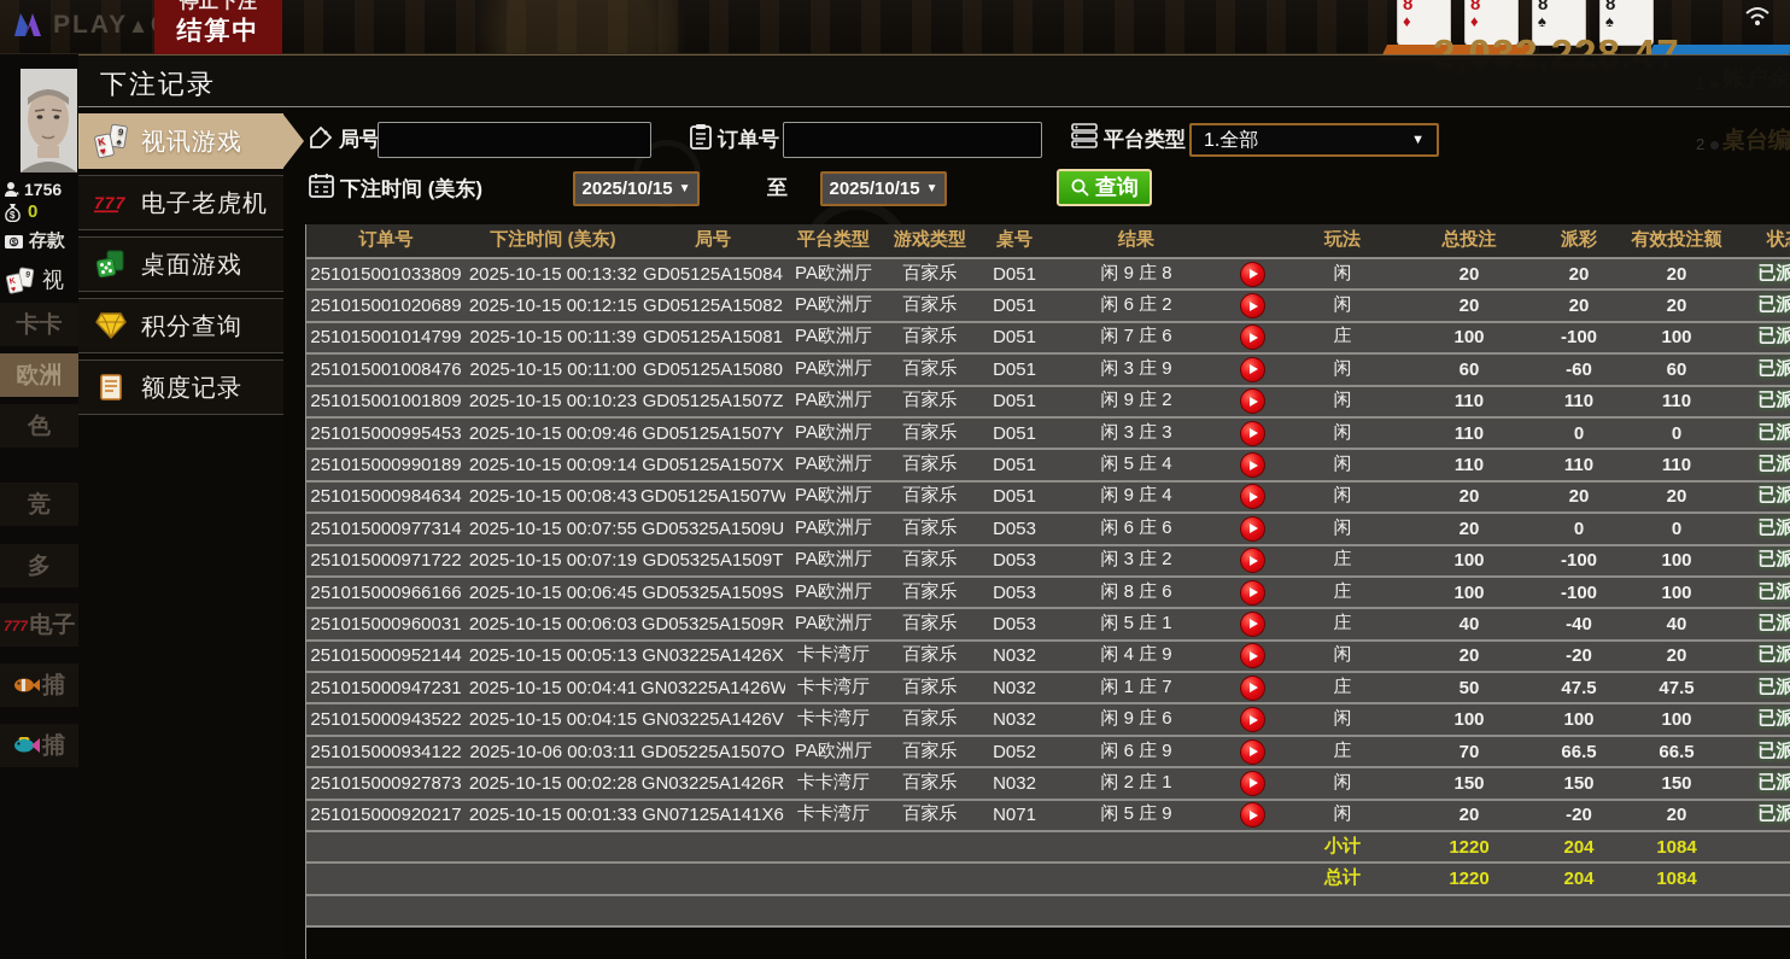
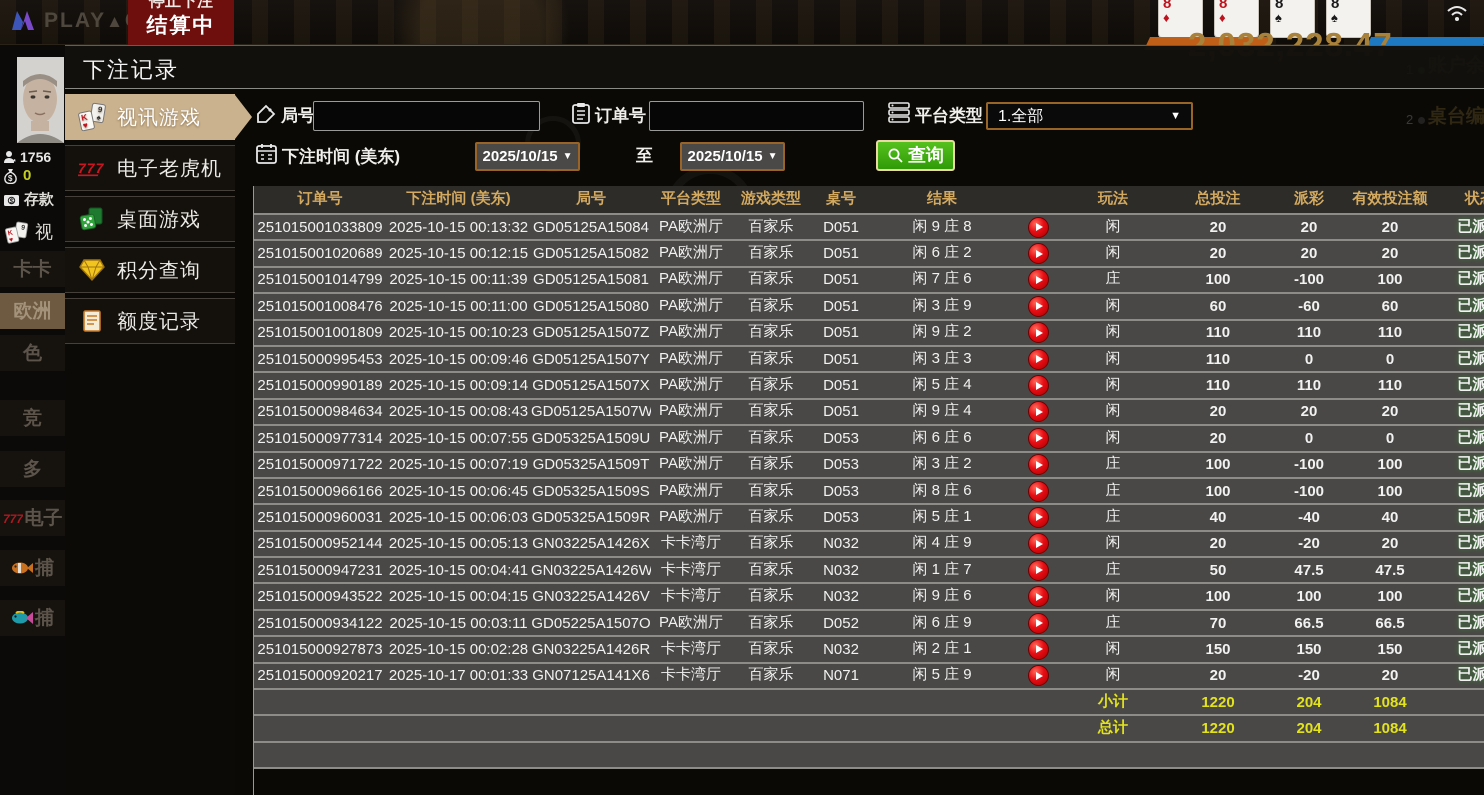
  PLAY▲
  停止下注
  结算中
  8
  ♦
  8
  ♦
  8
  ♠
  8
  ♠
  2,032,228.47
  桌台编
  2
  1756
  $
  0
  存款
  视
  卡卡
  欧洲
  色
  竞
  多
  777
  电子
  捕
  捕
  下注记录
  视讯游戏
  777
  电子老虎机
  桌面游戏
  积分查询
  额度记录
  局号
  订单号
  平台类型
  1.全部
  ▼
  下注时间 (美东)
  2025/10/15
  ▼
  至
  2025/10/15
  ▼
  查询
  订单号	下注时间 (美东)	局号	平台类型	游戏类型	桌号	结果		玩法	总投注	派彩	有效投注额	状
  251015001033809	2025-10-15 00:13:32	GD05125A15084	PA欧洲厅	百家乐	D051	闲 9 庄 8		闲	20	20	20	已派
  251015001020689	2025-10-15 00:12:15	GD05125A15082	PA欧洲厅	百家乐	D051	闲 6 庄 2		闲	20	20	20	已派
  251015001014799	2025-10-15 00:11:39	GD05125A15081	PA欧洲厅	百家乐	D051	闲 7 庄 6		庄	100	-100	100	已派
  251015001008476	2025-10-15 00:11:00	GD05125A15080	PA欧洲厅	百家乐	D051	闲 3 庄 9		闲	60	-60	60	已派
  251015001001809	2025-10-15 00:10:23	GD05125A1507Z	PA欧洲厅	百家乐	D051	闲 9 庄 2		闲	110	110	110	已派
  251015000995453	2025-10-15 00:09:46	GD05125A1507Y	PA欧洲厅	百家乐	D051	闲 3 庄 3		闲	110	0	0	已派
  251015000990189	2025-10-15 00:09:14	GD05125A1507X	PA欧洲厅	百家乐	D051	闲 5 庄 4		闲	110	110	110	已派
  251015000984634	2025-10-15 00:08:43	GD05125A1507W	PA欧洲厅	百家乐	D051	闲 9 庄 4		闲	20	20	20	已派
  251015000977314	2025-10-15 00:07:55	GD05325A1509U	PA欧洲厅	百家乐	D053	闲 6 庄 6		闲	20	0	0	已派
  251015000971722	2025-10-15 00:07:19	GD05325A1509T	PA欧洲厅	百家乐	D053	闲 3 庄 2		庄	100	-100	100	已派
  251015000966166	2025-10-15 00:06:45	GD05325A1509S	PA欧洲厅	百家乐	D053	闲 8 庄 6		庄	100	-100	100	已派
  251015000960031	2025-10-15 00:06:03	GD05325A1509R	PA欧洲厅	百家乐	D053	闲 5 庄 1		庄	40	-40	40	已派
  251015000952144	2025-10-15 00:05:13	GN03225A1426X	卡卡湾厅	百家乐	N032	闲 4 庄 9		闲	20	-20	20	已派
  251015000947231	2025-10-15 00:04:41	GN03225A1426W	卡卡湾厅	百家乐	N032	闲 1 庄 7		庄	50	47.5	47.5	已派
  251015000943522	2025-10-15 00:04:15	GN03225A1426V	卡卡湾厅	百家乐	N032	闲 9 庄 6		闲	100	100	100	已派
- 251015000934122	2025-10-06 00:03:11	GD05225A1507O	PA欧洲厅	百家乐	D052	闲 6 庄 9		庄	70	66.5	66.5	已派
+ 251015000934122	2025-10-15 00:03:11	GD05225A1507O	PA欧洲厅	百家乐	D052	闲 6 庄 9		庄	70	66.5	66.5	已派
  251015000927873	2025-10-15 00:02:28	GN03225A1426R	卡卡湾厅	百家乐	N032	闲 2 庄 1		闲	150	150	150	已派
- 251015000920217	2025-10-15 00:01:33	GN07125A141X6	卡卡湾厅	百家乐	N071	闲 5 庄 9		闲	20	-20	20	已派
+ 251015000920217	2025-10-17 00:01:33	GN07125A141X6	卡卡湾厅	百家乐	N071	闲 5 庄 9		闲	20	-20	20	已派
  	小计	1220	204	1084
  	总计	1220	204	1084
